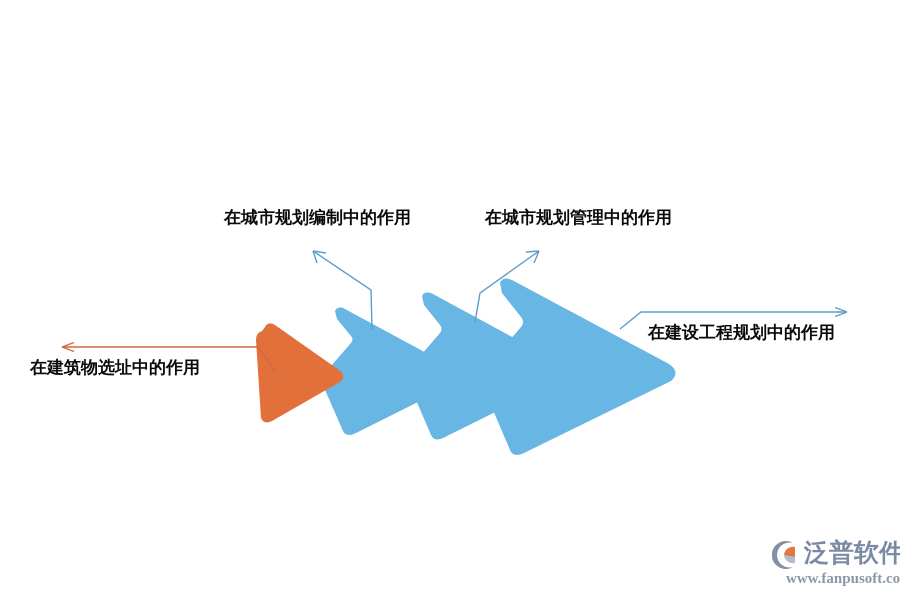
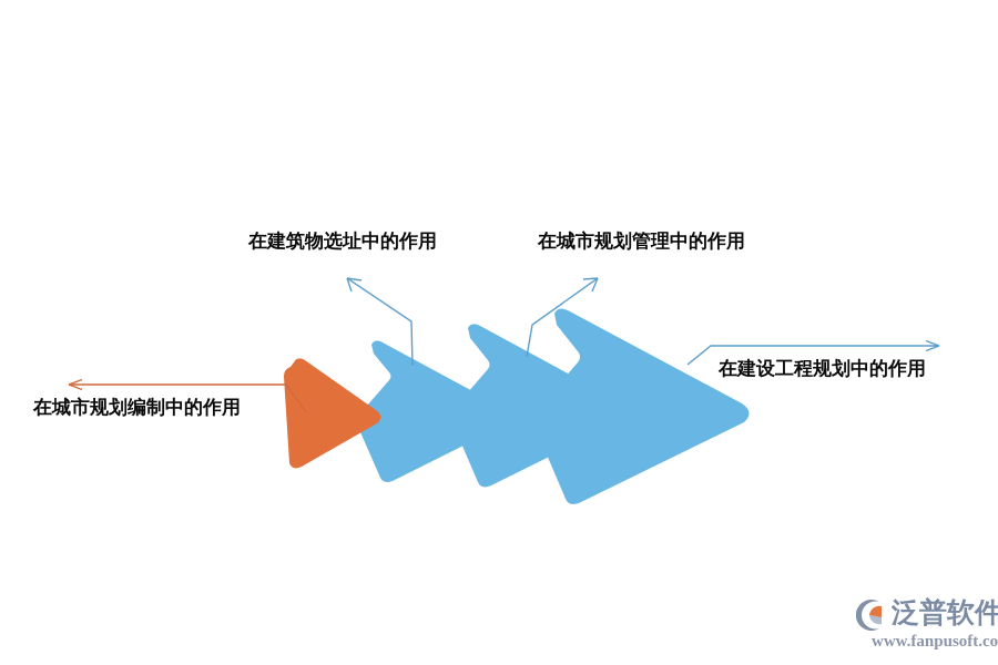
- 在城市规划编制中的作用
+ 在建筑物选址中的作用
  在城市规划管理中的作用
- 在建筑物选址中的作用
+ 在城市规划编制中的作用
  在建设工程规划中的作用
  泛普软件
  www.fanpusoft.co
